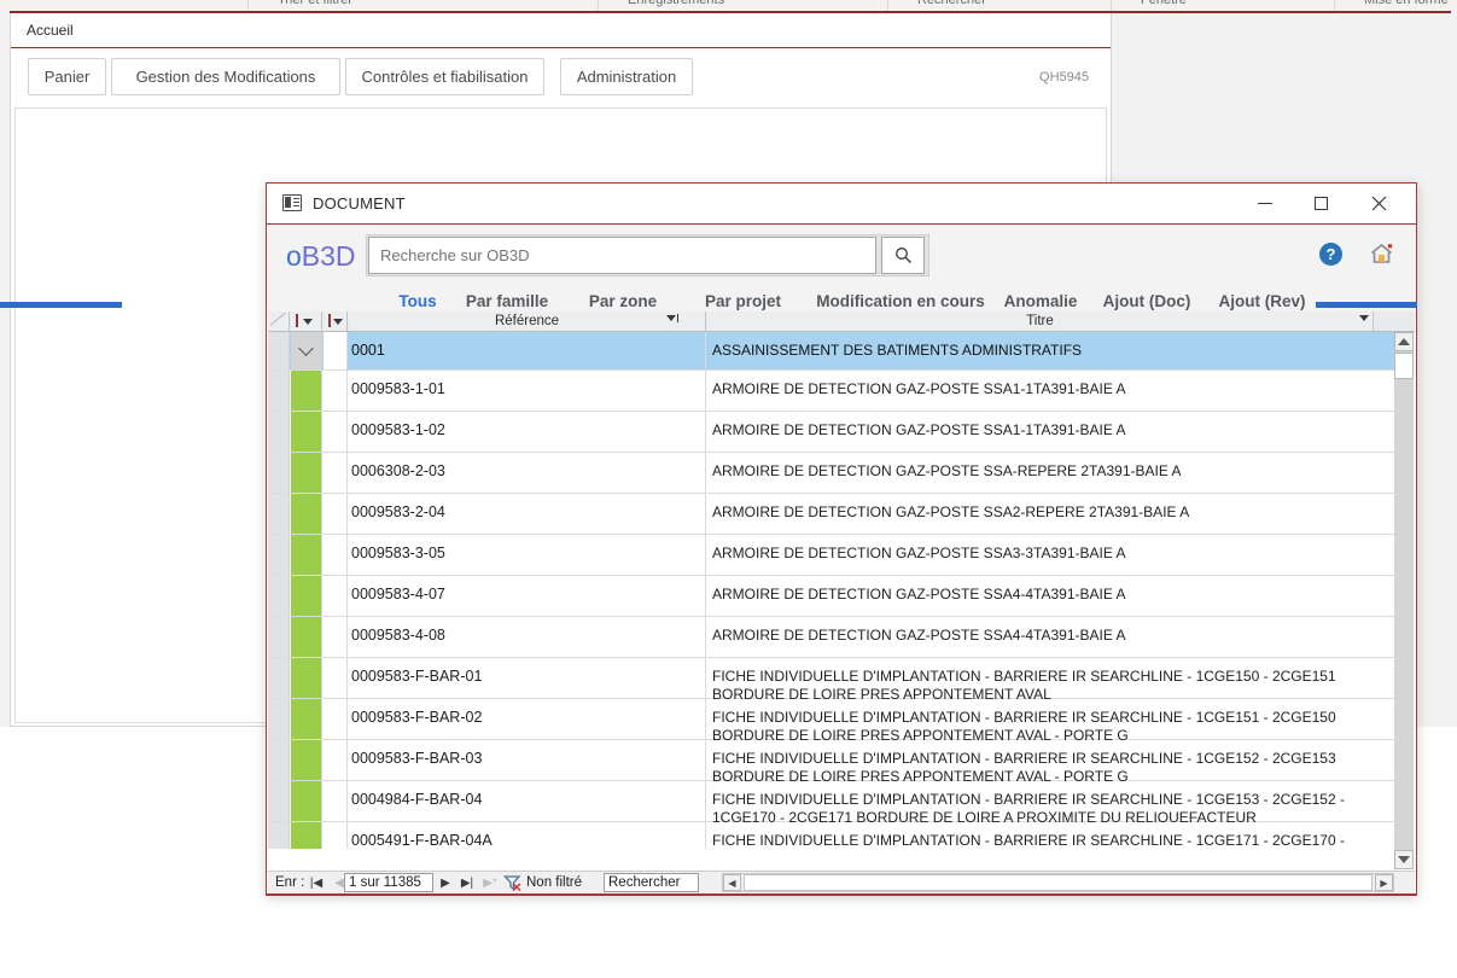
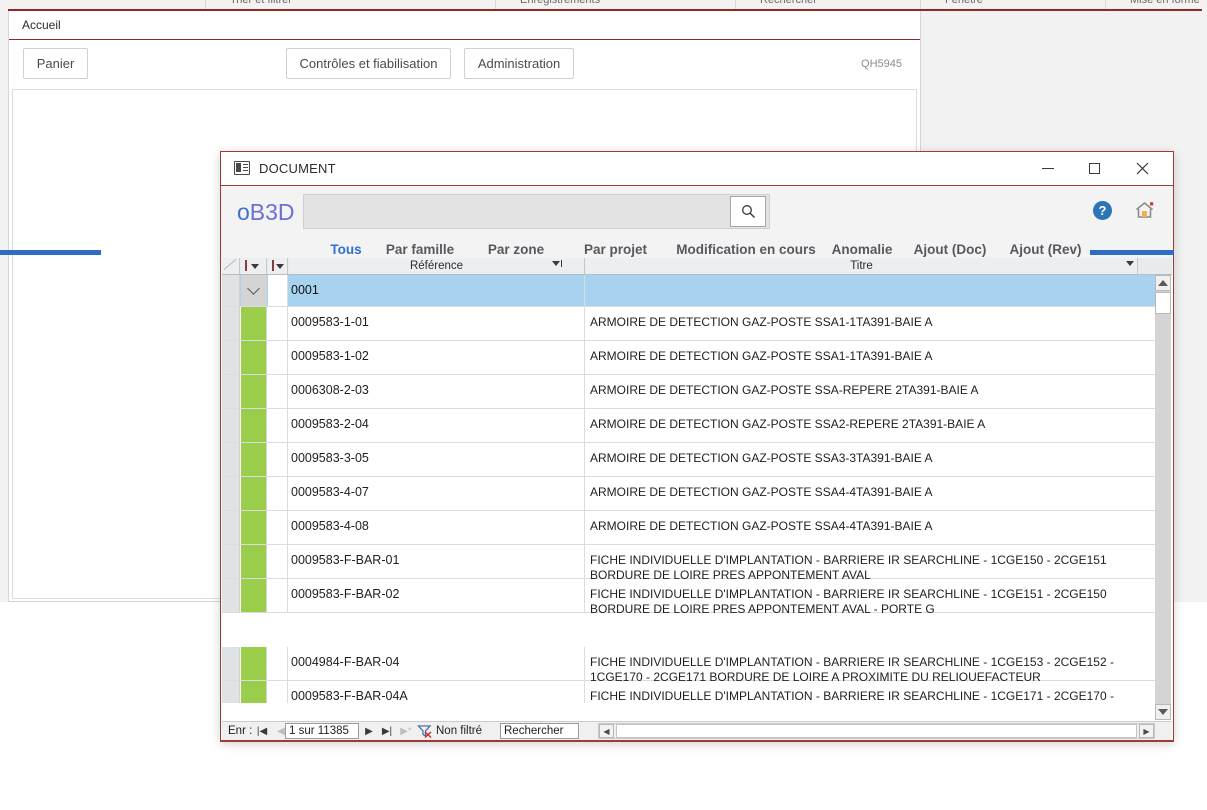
  Trier et filtrer
  Enregistrements
  Rechercher
  Fenêtre
  Mise en forme
  Accueil
  QH5945
  Panier
- Gestion des Modifications
  Contrôles et fiabilisation
  Administration
  DOCUMENT
  Tous
  Par famille
  Par zone
  Par projet
  Modification en cours
  Anomalie
  Ajout (Doc)
  Ajout (Rev)
  oB3D
- Recherche sur OB3D
  ?
  Référence
  Titre
  0001
- ASSAINISSEMENT DES BATIMENTS ADMINISTRATIFS
  0009583-1-01
  ARMOIRE DE DETECTION GAZ-POSTE SSA1-1TA391-BAIE A
  0009583-1-02
  ARMOIRE DE DETECTION GAZ-POSTE SSA1-1TA391-BAIE A
  0006308-2-03
  ARMOIRE DE DETECTION GAZ-POSTE SSA-REPERE 2TA391-BAIE A
  0009583-2-04
  ARMOIRE DE DETECTION GAZ-POSTE SSA2-REPERE 2TA391-BAIE A
  0009583-3-05
  ARMOIRE DE DETECTION GAZ-POSTE SSA3-3TA391-BAIE A
  0009583-4-07
  ARMOIRE DE DETECTION GAZ-POSTE SSA4-4TA391-BAIE A
  0009583-4-08
  ARMOIRE DE DETECTION GAZ-POSTE SSA4-4TA391-BAIE A
  0009583-F-BAR-01
  FICHE INDIVIDUELLE D'IMPLANTATION - BARRIERE IR SEARCHLINE - 1CGE150 - 2CGE151 BORDURE DE LOIRE PRES APPONTEMENT AVAL
  0009583-F-BAR-02
  FICHE INDIVIDUELLE D'IMPLANTATION - BARRIERE IR SEARCHLINE - 1CGE151 - 2CGE150 BORDURE DE LOIRE PRES APPONTEMENT AVAL - PORTE G
- 0009583-F-BAR-03
- FICHE INDIVIDUELLE D'IMPLANTATION - BARRIERE IR SEARCHLINE - 1CGE152 - 2CGE153 BORDURE DE LOIRE PRES APPONTEMENT AVAL - PORTE G
  0004984-F-BAR-04
  FICHE INDIVIDUELLE D'IMPLANTATION - BARRIERE IR SEARCHLINE - 1CGE153 - 2CGE152 - 1CGE170 - 2CGE171 BORDURE DE LOIRE A PROXIMITE DU RELIQUEFACTEUR
- 0005491-F-BAR-04A
+ 0009583-F-BAR-04A
  Enr :
  |◀
  ◀
  1 sur 11385
  ▶
  ▶|
  ▶*
  Non filtré
  Rechercher
  ◀
  ▶
